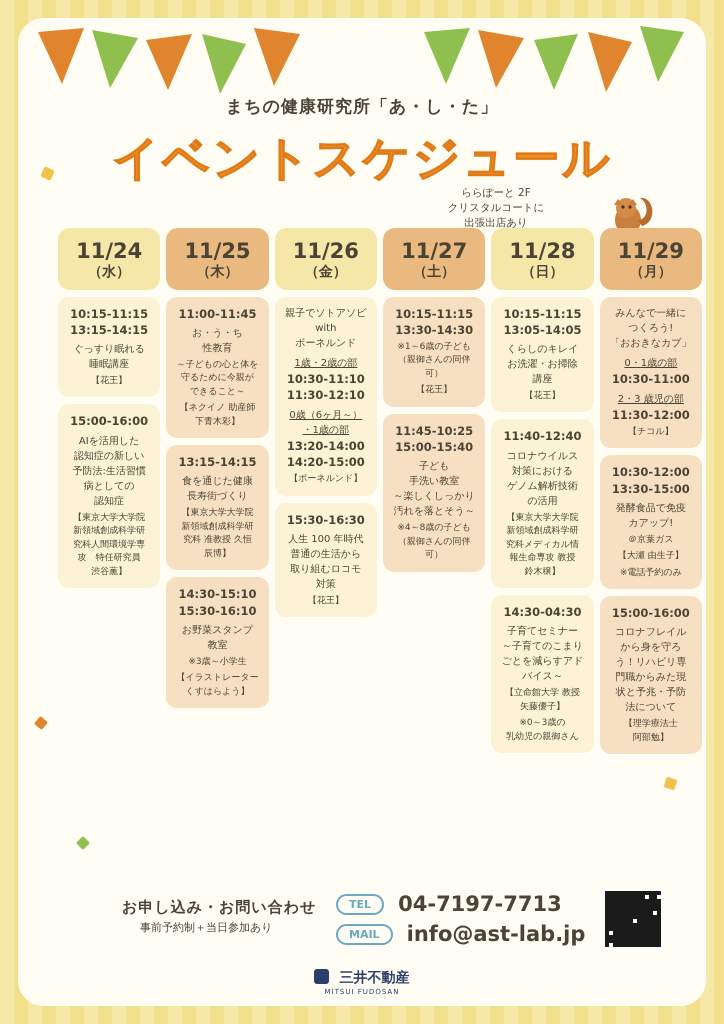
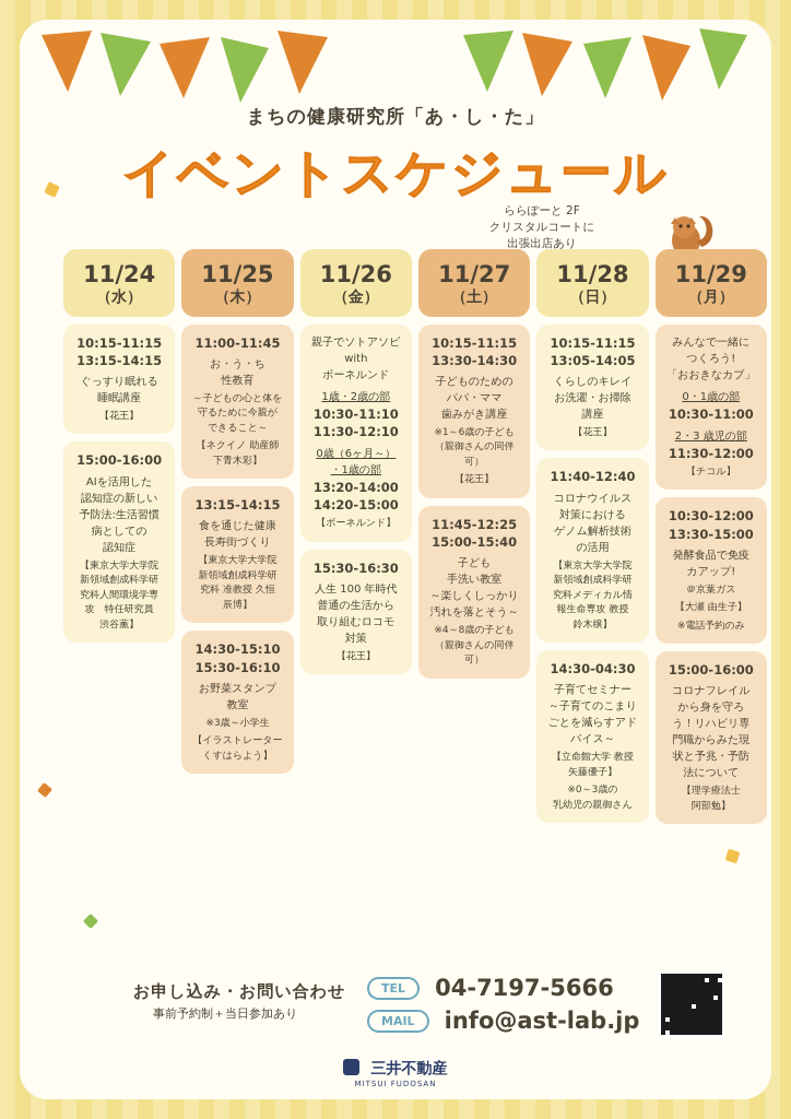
  まちの健康研究所「あ・し・た」
  イベントスケジュール
  ららぽーと 2F
  クリスタルコートに
  出張出店あり
  11/24
  （水）
  10:15-11:15
  13:15-14:15
  ぐっすり眠れる
  睡眠講座
  【花王】
  15:00-16:00
  AIを活用した
  認知症の新しい
  予防法:生活習慣
  病としての
  認知症
  【東京大学大学院
  新領域創成科学研
  究科人間環境学専
  攻 特任研究員
  渋谷薫】
  11/25
  （木）
  11:00-11:45
  お・う・ち
  性教育
  ～子どもの心と体を
  守るために今親が
  できること～
  【ネクイノ 助産師
  下青木彩】
  13:15-14:15
  食を通じた健康
  長寿街づくり
  【東京大学大学院
  新領域創成科学研
  究科 准教授 久恒
  辰博】
  14:30-15:10
  15:30-16:10
  お野菜スタンプ
  教室
  ※3歳～小学生
  【イラストレーター
  くすはらよう】
  11/26
  （金）
  親子でソトアソビ
  with
  ボーネルンド
  1歳・2歳の部
  10:30-11:10
  11:30-12:10
  0歳（6ヶ月～）
  ・1歳の部
  13:20-14:00
  14:20-15:00
  【ボーネルンド】
  15:30-16:30
  人生 100 年時代
  普通の生活から
  取り組むロコモ
  対策
  【花王】
  11/27
  （土）
  10:15-11:15
  13:30-14:30
+ 子どものための
+ パパ・ママ
+ 歯みがき講座
  ※1～6歳の子ども
  （親御さんの同伴可）
  【花王】
- 11:45-10:25
+ 11:45-12:25
  15:00-15:40
  子ども
  手洗い教室
  ～楽しくしっかり
  汚れを落とそう～
  ※4～8歳の子ども
  （親御さんの同伴可）
  11/28
  （日）
  10:15-11:15
  13:05-14:05
  くらしのキレイ
  お洗濯・お掃除
  講座
  【花王】
  11:40-12:40
  コロナウイルス
  対策における
  ゲノム解析技術
  の活用
  【東京大学大学院
  新領域創成科学研
  究科メディカル情
  報生命専攻 教授
  鈴木穣】
  14:30-04:30
  子育てセミナー
  ～子育てのこまり
  ごとを減らすアド
  バイス～
  【立命館大学 教授
  矢藤優子】
  ※0～3歳の
  乳幼児の親御さん
  11/29
  （月）
  みんなで一緒に
  つくろう!
  「おおきなカブ」
  0・1歳の部
  10:30-11:00
  2・3 歳児の部
  11:30-12:00
  【チコル】
  10:30-12:00
  13:30-15:00
  発酵食品で免疫
  カアップ!
  ＠京葉ガス
  【大瀬 由生子】
  ※電話予約のみ
  15:00-16:00
  コロナフレイル
  から身を守ろ
  う！リハビリ専
  門職からみた現
  状と予兆・予防
  法について
  【理学療法士
  阿部勉】
  お申し込み・お問い合わせ
  事前予約制＋当日参加あり
- TEL 04-7197-7713
+ TEL 04-7197-5666
  MAIL info@ast-lab.jp
  三井不動産
  MITSUI FUDOSAN
